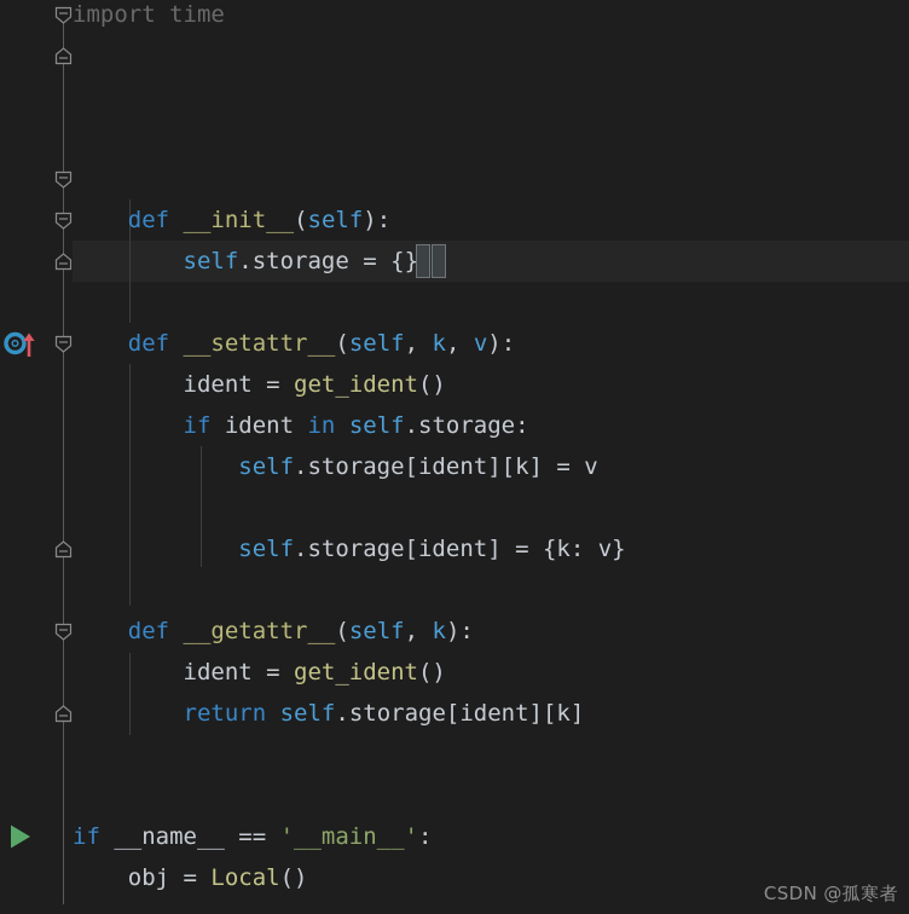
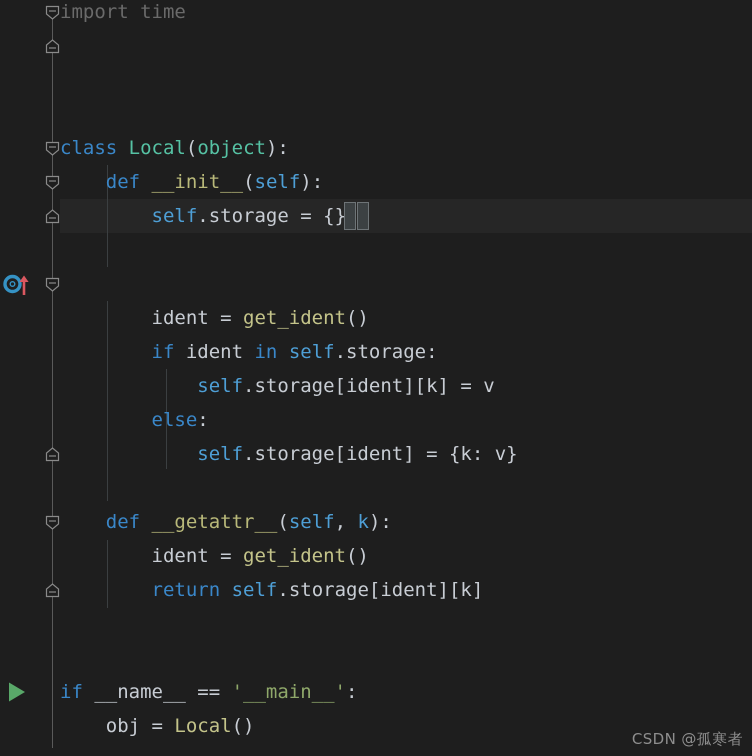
  import time
+ class Local(object):
  def __init__(self):
  self.storage = {}
- def __setattr__(self, k, v):
  ident = get_ident()
  if ident in self.storage:
  self.storage[ident][k] = v
+ else:
  self.storage[ident] = {k: v}
  def __getattr__(self, k):
  ident = get_ident()
  return self.storage[ident][k]
  if __name__ == '__main__':
  obj = Local()
  CSDN @孤寒者
